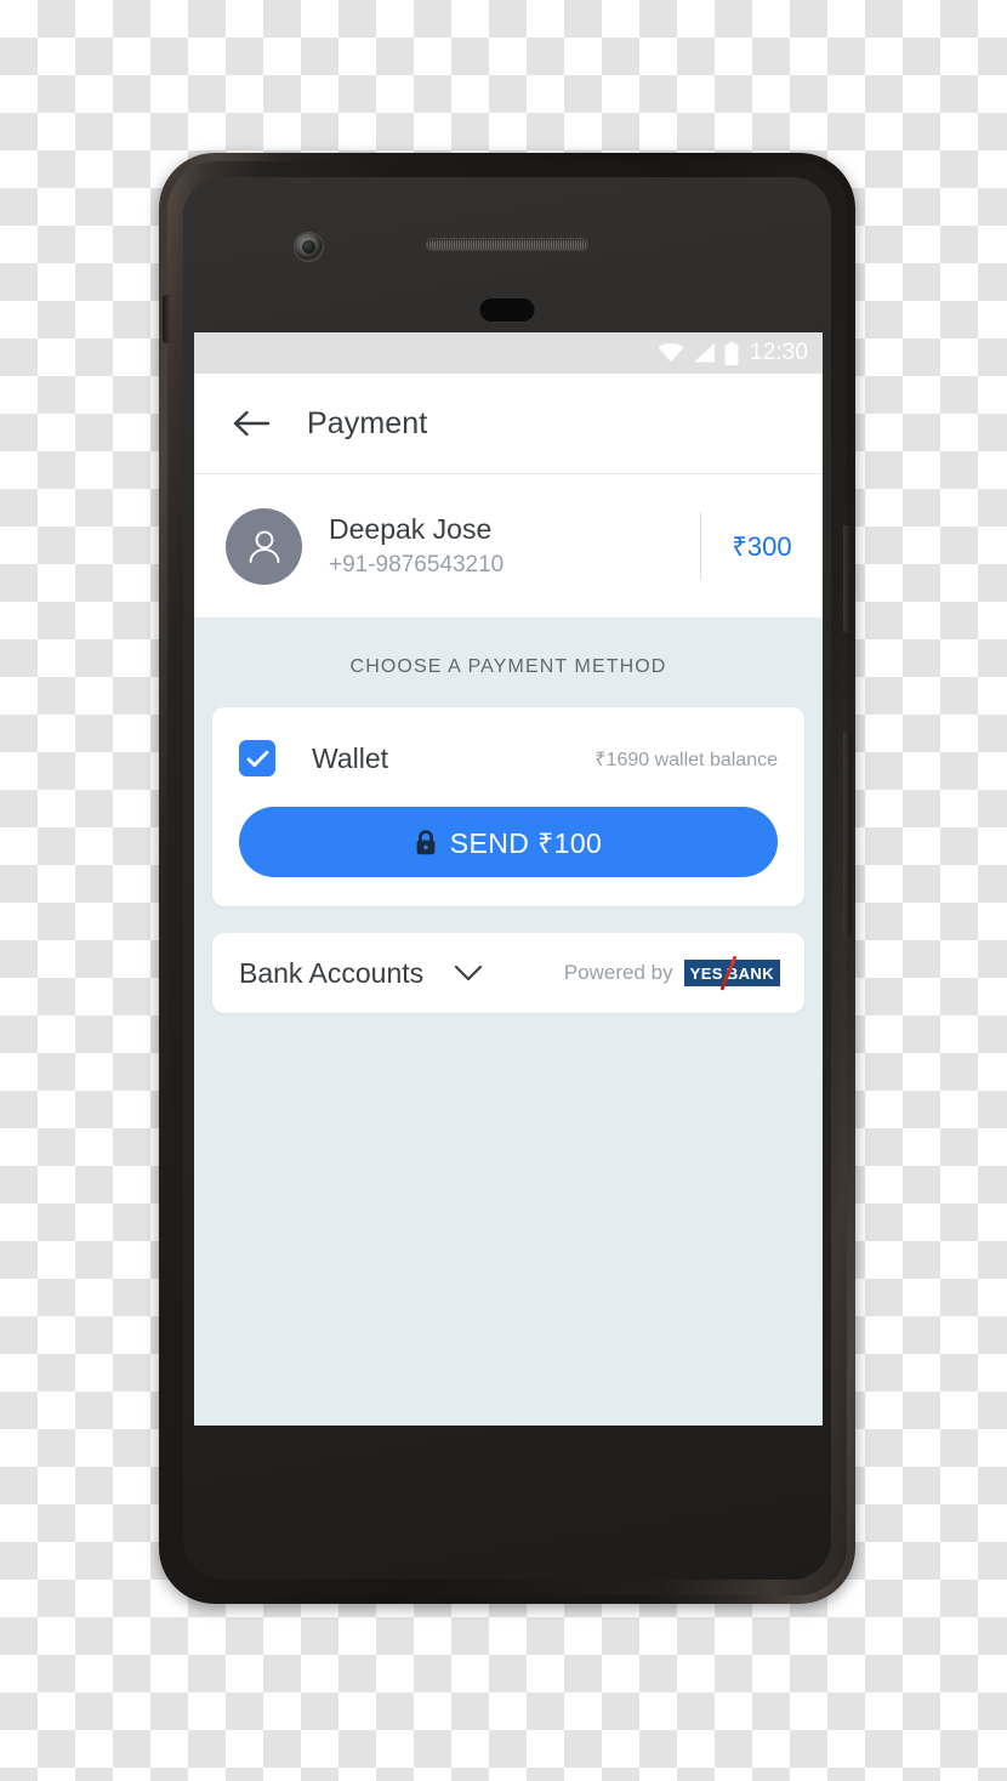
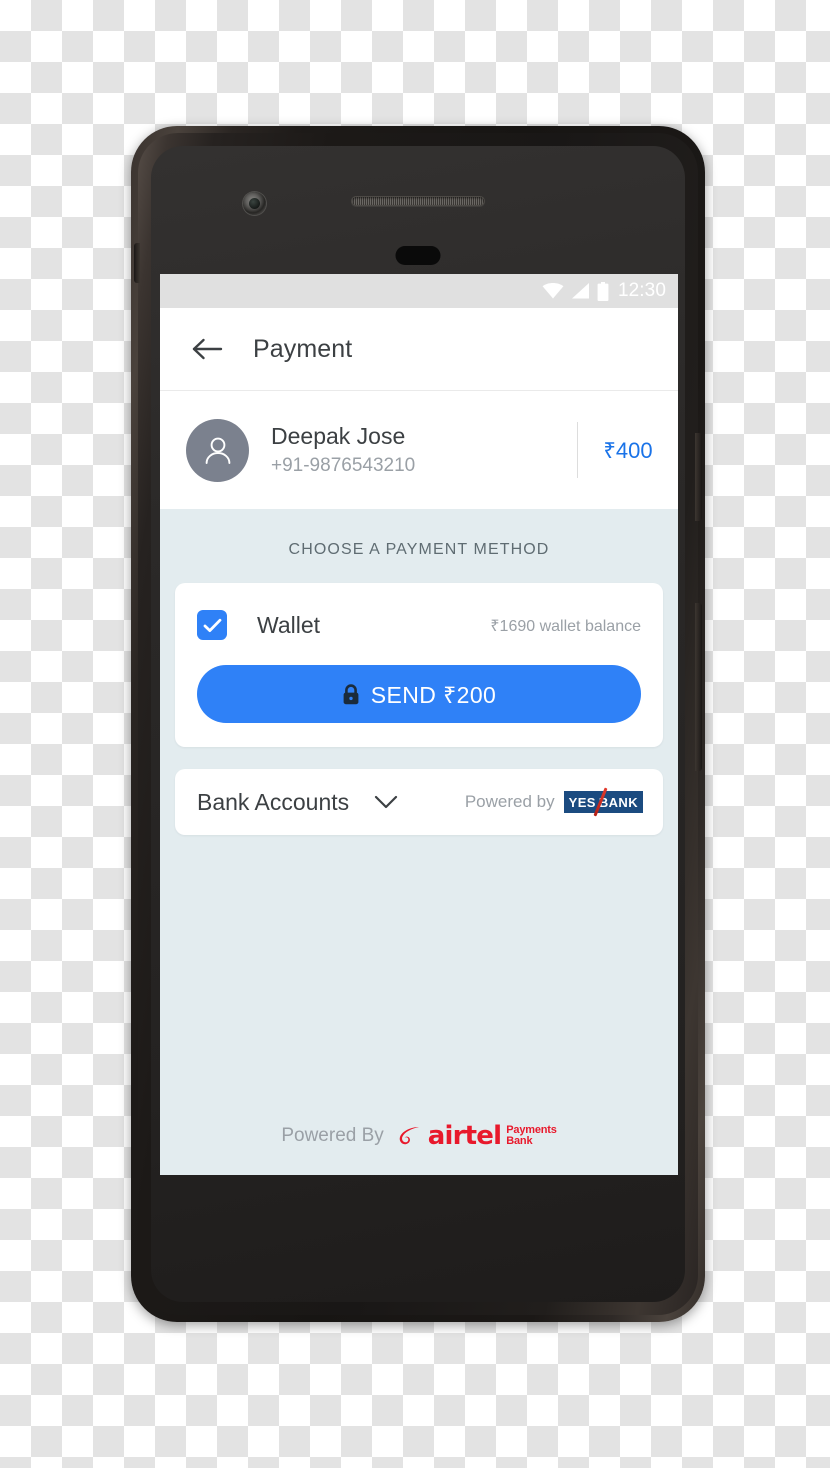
  12:30
  Payment
  Deepak Jose
  +91-9876543210
- ₹300
+ ₹400
  CHOOSE A PAYMENT METHOD
  Wallet
  ₹1690 wallet balance
- SEND ₹100
+ SEND ₹200
  Bank Accounts
  Powered by
  YES
  BANK
+ Powered By
+ airtel
+ Payments
+ Bank
